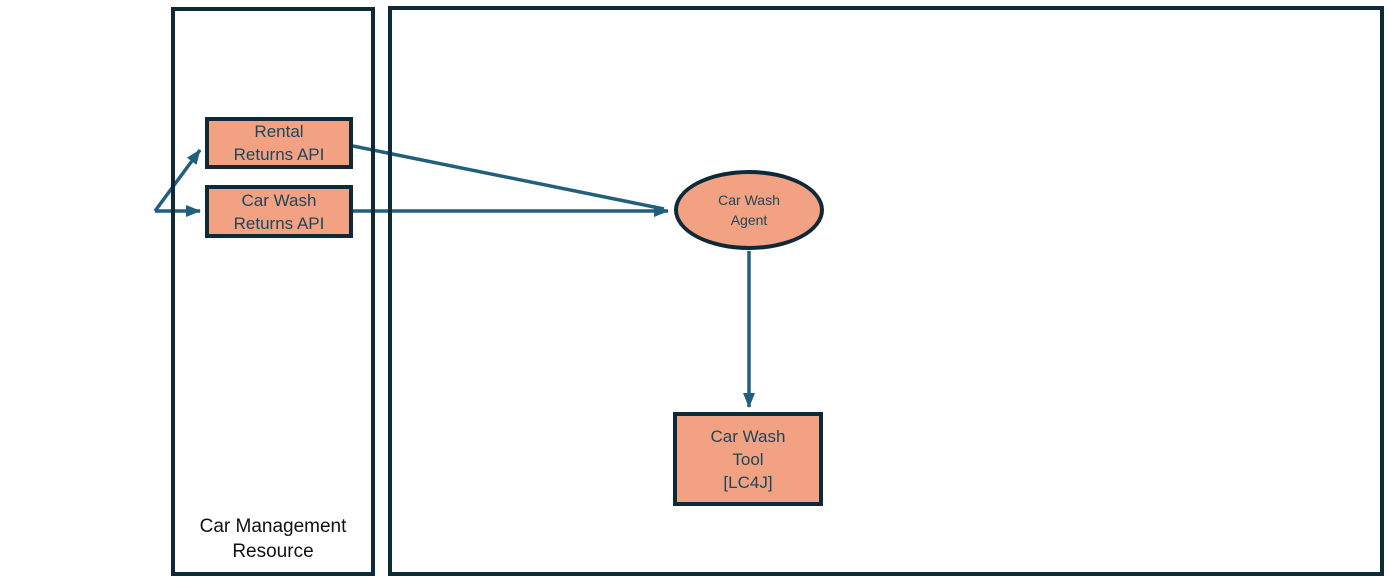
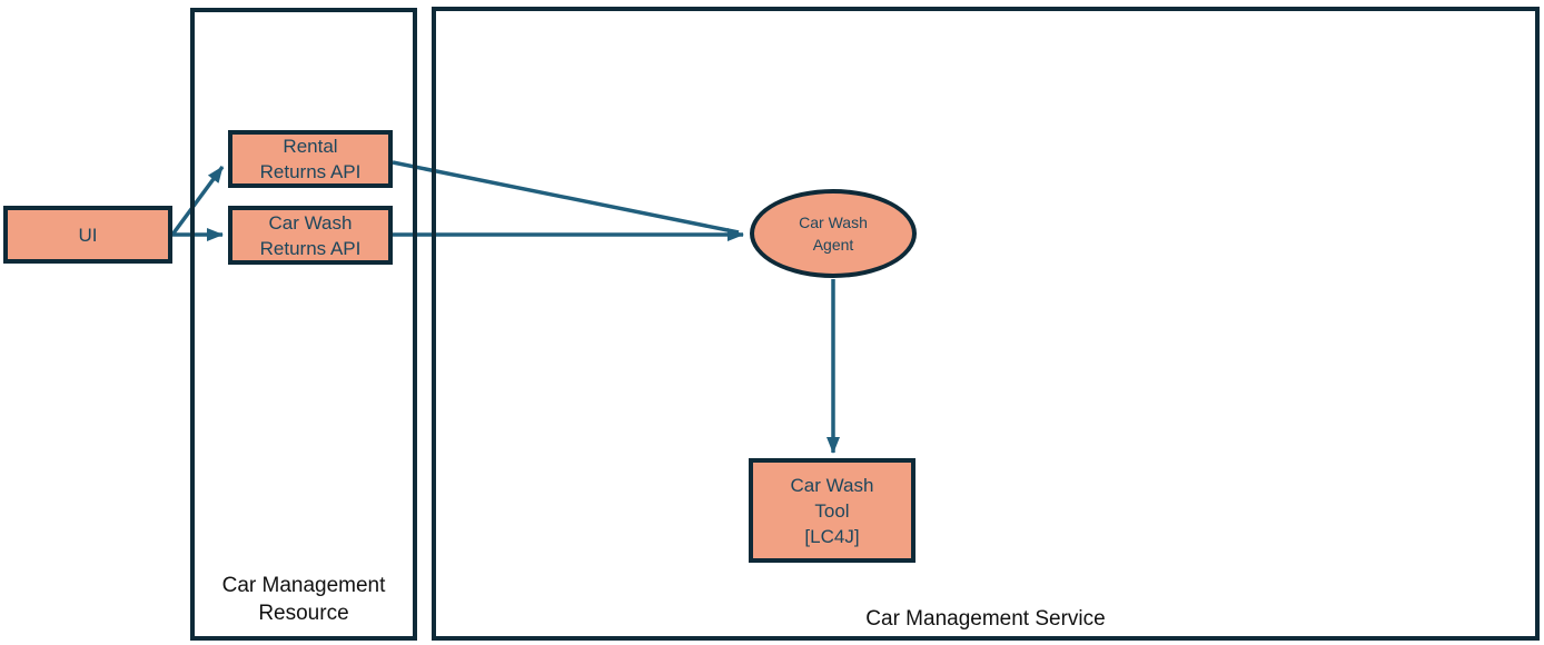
  Car Management Resource
+ Car Management Service
+ UI
  Rental
  Returns API
  Car Wash
  Returns API
  Car Wash
  Agent
  Car Wash
  Tool
  [LC4J]
